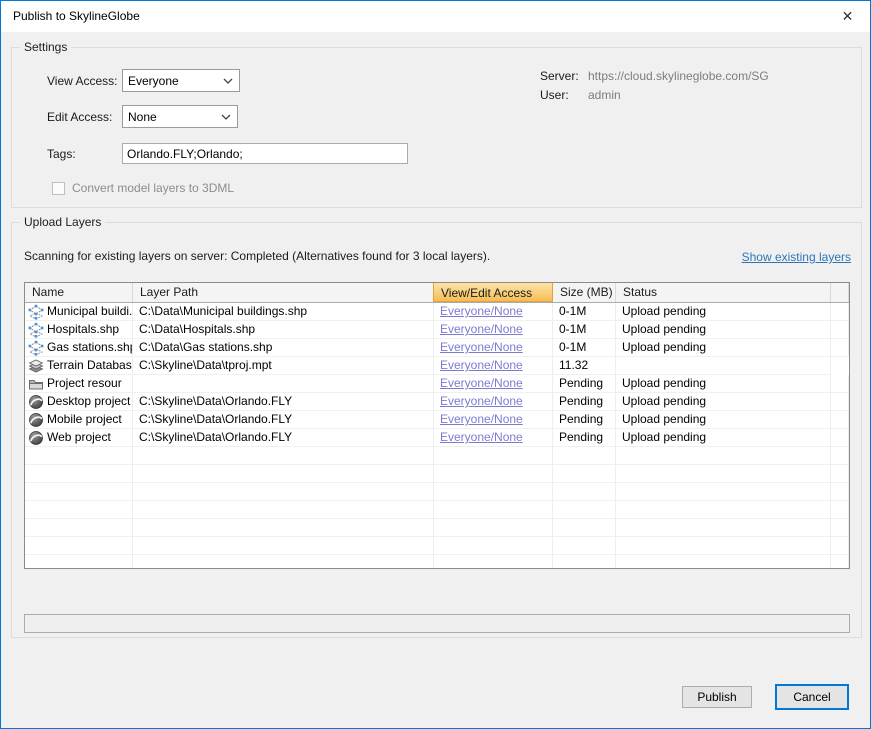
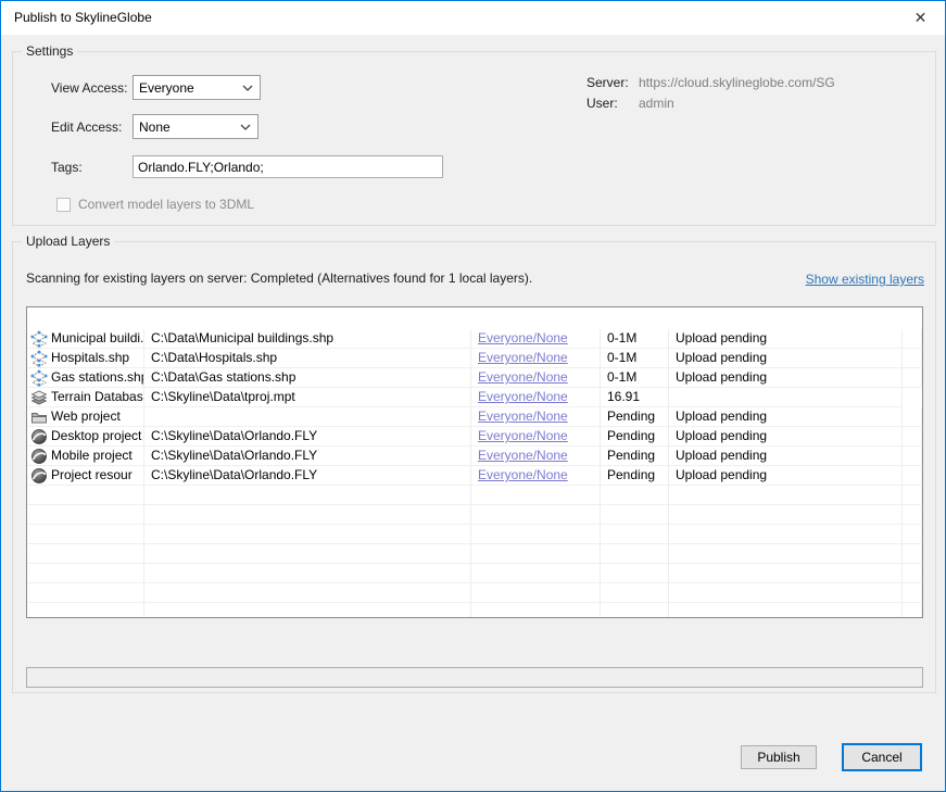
  Publish to SkylineGlobe
  ✕
  Settings
  View Access:
  Everyone
  Edit Access:
  None
  Tags:
  Orlando.FLY;Orlando;
  Convert model layers to 3DML
  Server:
  https://cloud.skylineglobe.com/SG
  User:
  admin
  Upload Layers
- Scanning for existing layers on server: Completed (Alternatives found for 3 local layers).
+ Scanning for existing layers on server: Completed (Alternatives found for 1 local layers).
  Show existing layers
- Name
- Layer Path
- View/Edit Access
- Size (MB)
- Status
  Municipal buildi.
  C:\Data\Municipal buildings.shp
  Everyone/None
  0-1M
  Upload pending
  Hospitals.shp
  C:\Data\Hospitals.shp
  Everyone/None
  0-1M
  Upload pending
  Gas stations.sh
  C:\Data\Gas stations.shp
  Everyone/None
  0-1M
  Upload pending
  Terrain Databas
  C:\Skyline\Data\tproj.mpt
  Everyone/None
- 11.32
+ 16.91
- Project resour
+ Web project
  Everyone/None
  Pending
  Upload pending
  Desktop project
  C:\Skyline\Data\Orlando.FLY
  Everyone/None
  Pending
  Upload pending
  Mobile project
  C:\Skyline\Data\Orlando.FLY
  Everyone/None
  Pending
  Upload pending
- Web project
+ Project resour
  C:\Skyline\Data\Orlando.FLY
  Everyone/None
  Pending
  Upload pending
  Publish
  Cancel
